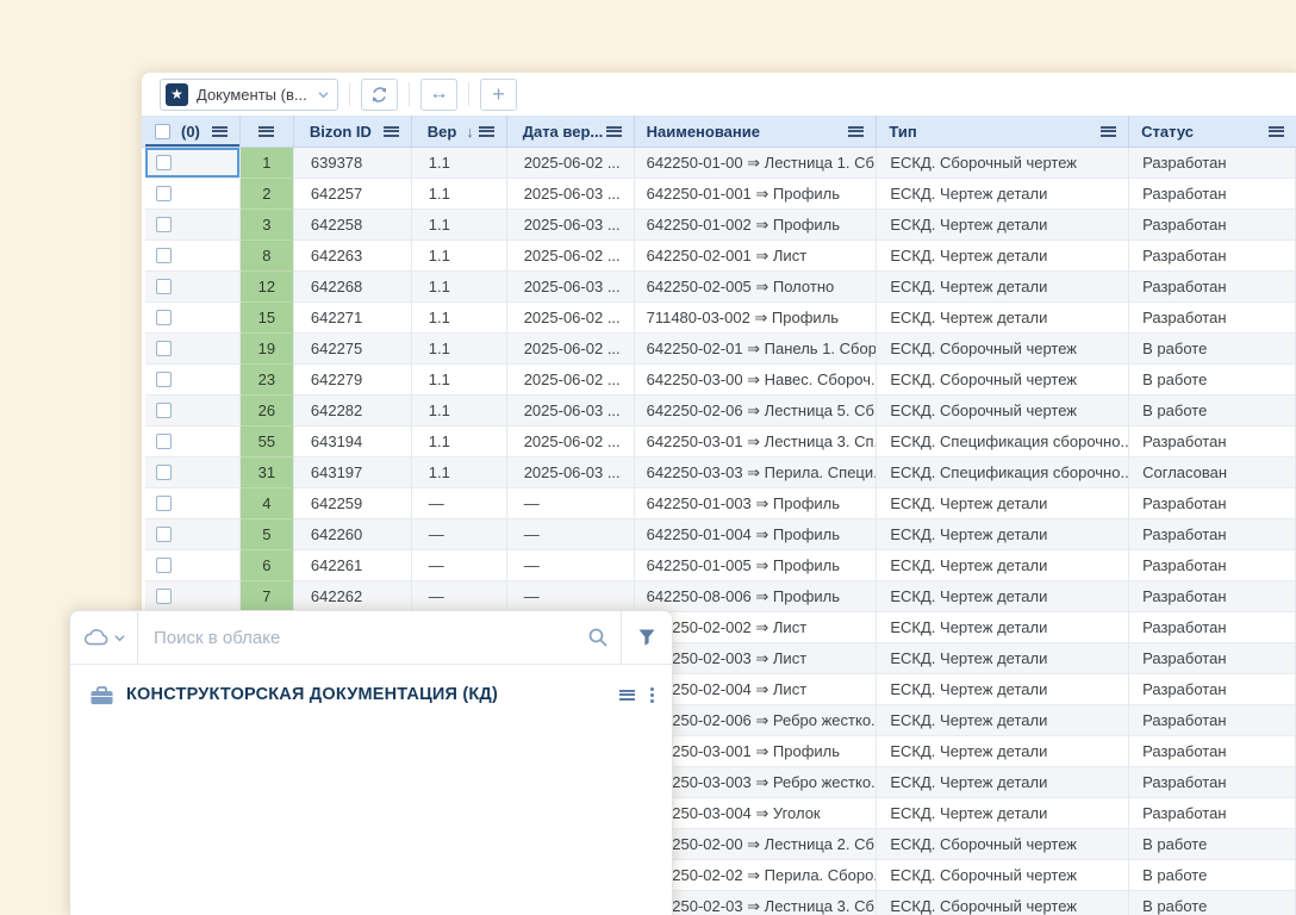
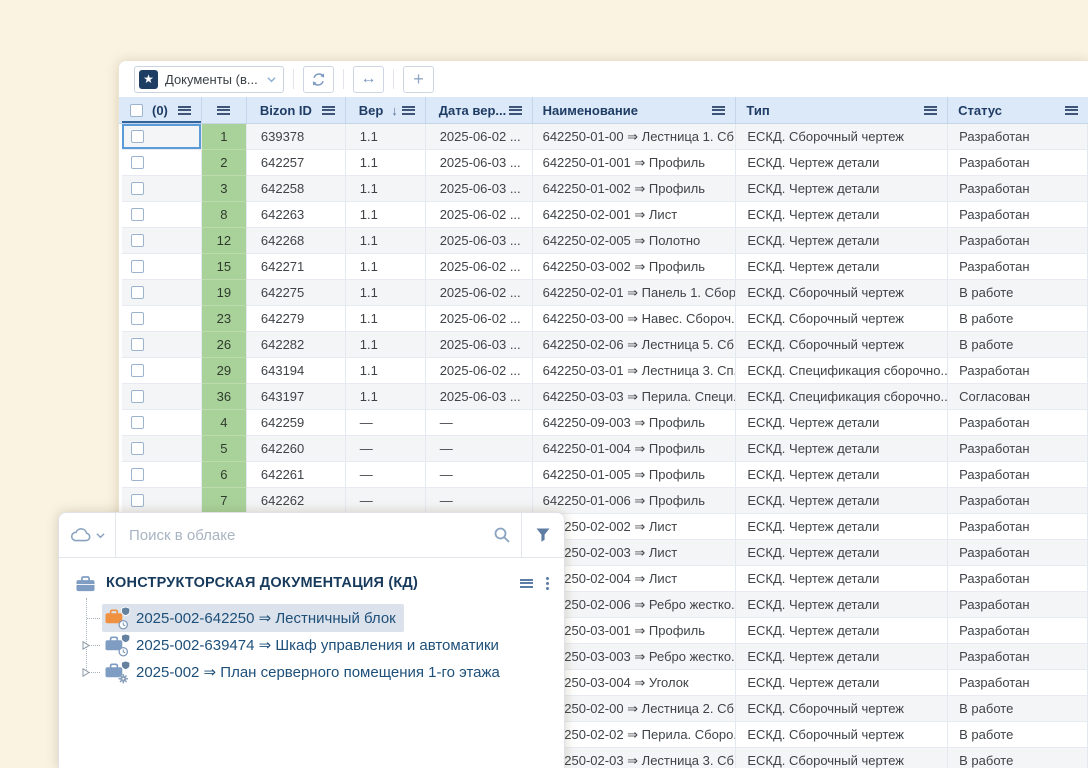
  ★
  Документы (в...
  ↔
  +
  (0)
  Bizon ID
  Вер
  ↓
  Дата вер...
  Наименование
  Тип
  Статус
  1
  639378
  1.1
  2025-06-02 ...
  642250-01-00 ⇒ Лестница 1. Сб
  ЕСКД. Сборочный чертеж
  Разработан
  2
  642257
  1.1
  2025-06-03 ...
  642250-01-001 ⇒ Профиль
  ЕСКД. Чертеж детали
  Разработан
  3
  642258
  1.1
  2025-06-03 ...
  642250-01-002 ⇒ Профиль
  ЕСКД. Чертеж детали
  Разработан
  8
  642263
  1.1
  2025-06-02 ...
  642250-02-001 ⇒ Лист
  ЕСКД. Чертеж детали
  Разработан
  12
  642268
  1.1
  2025-06-03 ...
  642250-02-005 ⇒ Полотно
  ЕСКД. Чертеж детали
  Разработан
  15
  642271
  1.1
  2025-06-02 ...
- 711480-03-002 ⇒ Профиль
+ 642250-03-002 ⇒ Профиль
  ЕСКД. Чертеж детали
  Разработан
  19
  642275
  1.1
  2025-06-02 ...
  642250-02-01 ⇒ Панель 1. Сбор
  ЕСКД. Сборочный чертеж
  В работе
  23
  642279
  1.1
  2025-06-02 ...
  642250-03-00 ⇒ Навес. Сбороч.
  ЕСКД. Сборочный чертеж
  В работе
  26
  642282
  1.1
  2025-06-03 ...
  642250-02-06 ⇒ Лестница 5. Сб
  ЕСКД. Сборочный чертеж
  В работе
- 55
+ 29
  643194
  1.1
  2025-06-02 ...
  642250-03-01 ⇒ Лестница 3. Сп.
  ЕСКД. Спецификация сборочно..
  Разработан
- 31
+ 36
  643197
  1.1
  2025-06-03 ...
  642250-03-03 ⇒ Перила. Специ.
  ЕСКД. Спецификация сборочно..
  Согласован
  4
  642259
  —
  —
- 642250-01-003 ⇒ Профиль
+ 642250-09-003 ⇒ Профиль
  ЕСКД. Чертеж детали
  Разработан
  5
  642260
  —
  —
  642250-01-004 ⇒ Профиль
  ЕСКД. Чертеж детали
  Разработан
  6
  642261
  —
  —
  642250-01-005 ⇒ Профиль
  ЕСКД. Чертеж детали
  Разработан
  7
  642262
  —
  —
- 642250-08-006 ⇒ Профиль
+ 642250-01-006 ⇒ Профиль
  ЕСКД. Чертеж детали
  Разработан
  250-02-002 ⇒ Лист
  ЕСКД. Чертеж детали
  Разработан
  250-02-003 ⇒ Лист
  ЕСКД. Чертеж детали
  Разработан
  250-02-004 ⇒ Лист
  ЕСКД. Чертеж детали
  Разработан
  250-02-006 ⇒ Ребро жестко.
  ЕСКД. Чертеж детали
  Разработан
  250-03-001 ⇒ Профиль
  ЕСКД. Чертеж детали
  Разработан
  250-03-003 ⇒ Ребро жестко.
  ЕСКД. Чертеж детали
  Разработан
  250-03-004 ⇒ Уголок
  ЕСКД. Чертеж детали
  Разработан
  250-02-00 ⇒ Лестница 2. Сб
  ЕСКД. Сборочный чертеж
  В работе
  250-02-02 ⇒ Перила. Сборо.
  ЕСКД. Сборочный чертеж
  В работе
  250-02-03 ⇒ Лестница 3. Сб
  ЕСКД. Сборочный чертеж
  В работе
  Поиск в облаке
  КОНСТРУКТОРСКАЯ ДОКУМЕНТАЦИЯ (КД)
+ 2025-002-642250 ⇒ Лестничный блок
+ 2025-002-639474 ⇒ Шкаф управления и автоматики
+ 2025-002 ⇒ План серверного помещения 1-го этажа
